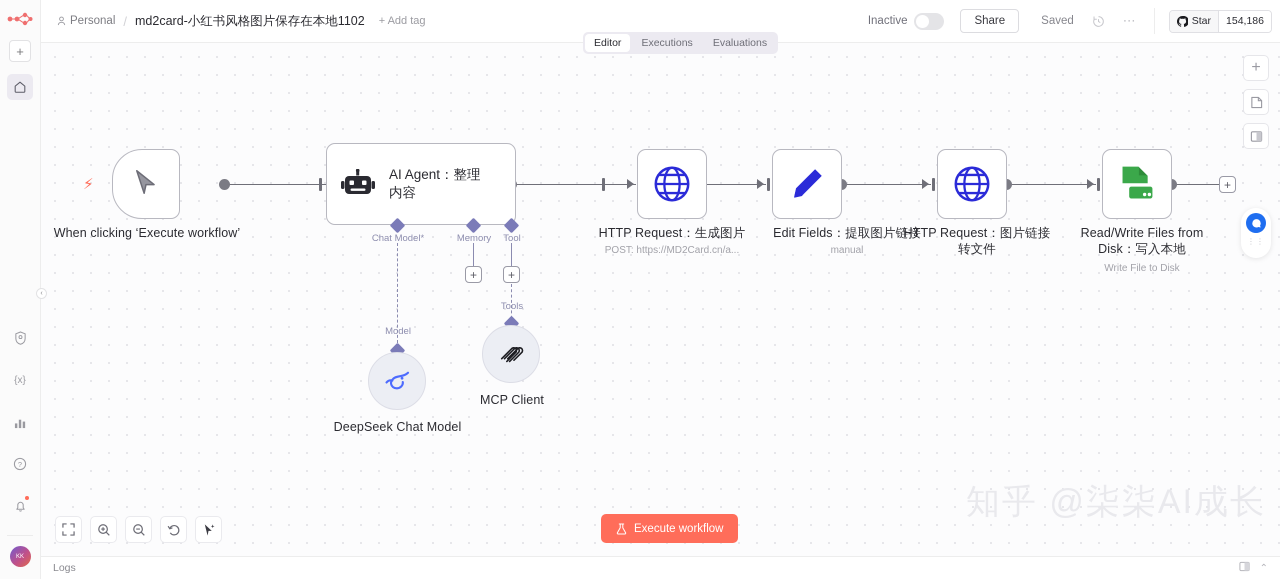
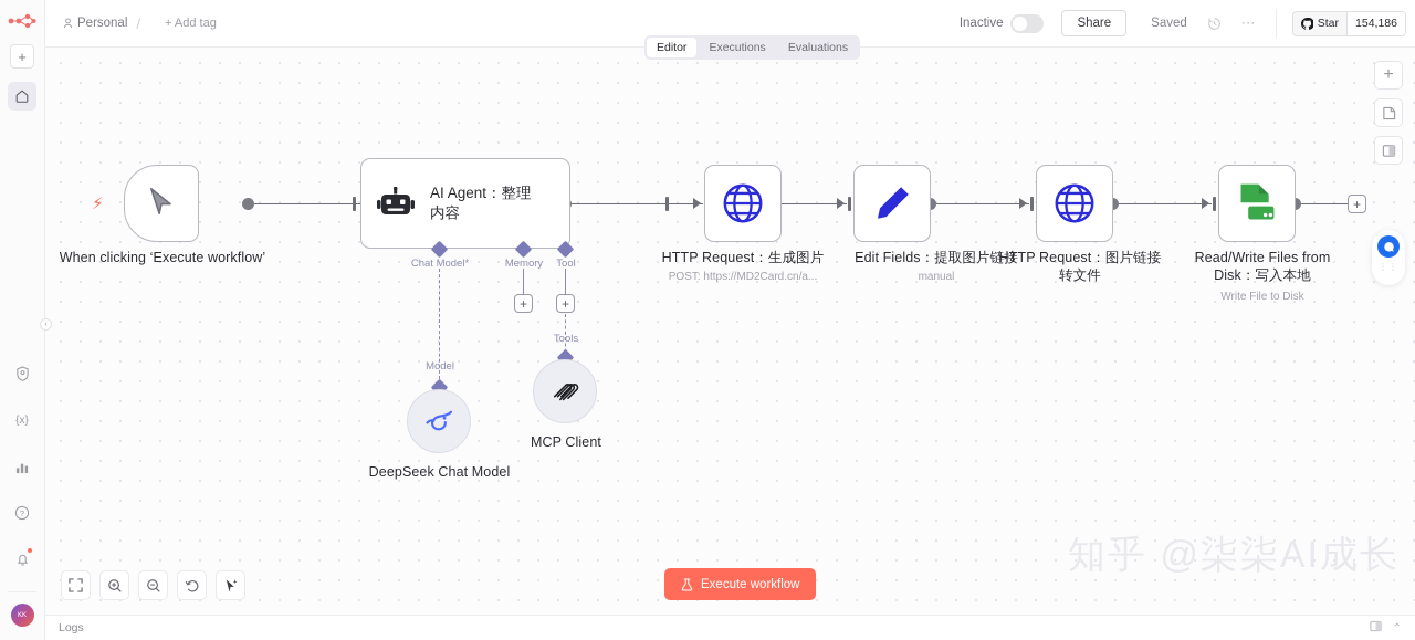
  +
  {x}
  ?
  Personal
  /
- md2card-小红书风格图片保存在本地1102
  + Add tag
  Inactive
  Share
  Saved
  ⋯
  Star
  154,186
  Editor
  Executions
  Evaluations
  +
  ⚡
  When clicking ‘Execute workflow’
  AI Agent：整理内容
  Chat Model*
  Memory
  Tool
  Model
  +
  +
  Tools
  HTTP Request：生成图片
  POST: https://MD2Card.cn/a...
  Edit Fields：提取图片链接
  manual
  HTTP Request：图片链接转文件
  Read/Write Files from Disk：写入本地
  Write File to Disk
  DeepSeek Chat Model
  MCP Client
  知乎 @柒柒AI成长
  Execute workflow
  +
  ⋮⋮
  Logs
  ⌃
